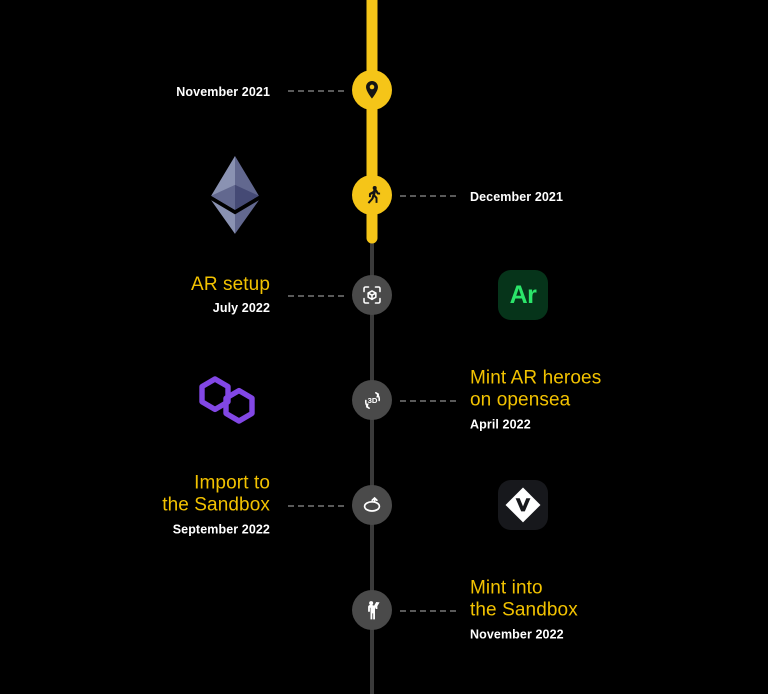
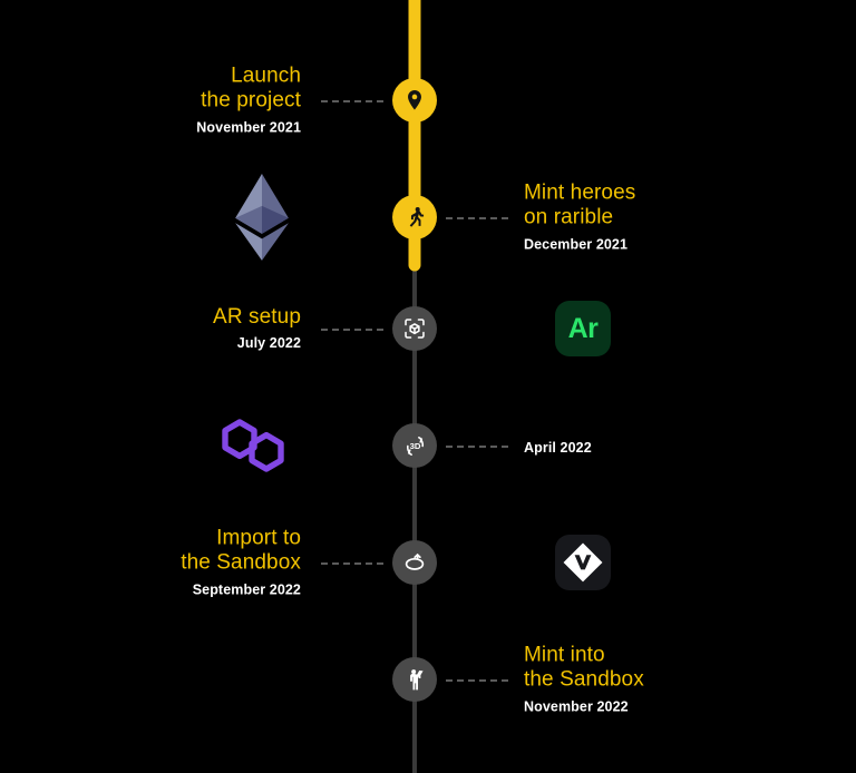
+ Launch
+ the project
  November 2021
+ Mint heroes
+ on rarible
  December 2021
  AR setup
  July 2022
  Ar
- Mint AR heroes
- on opensea
  April 2022
  3D
  Import to
  the Sandbox
  September 2022
  Mint into
  the Sandbox
  November 2022
